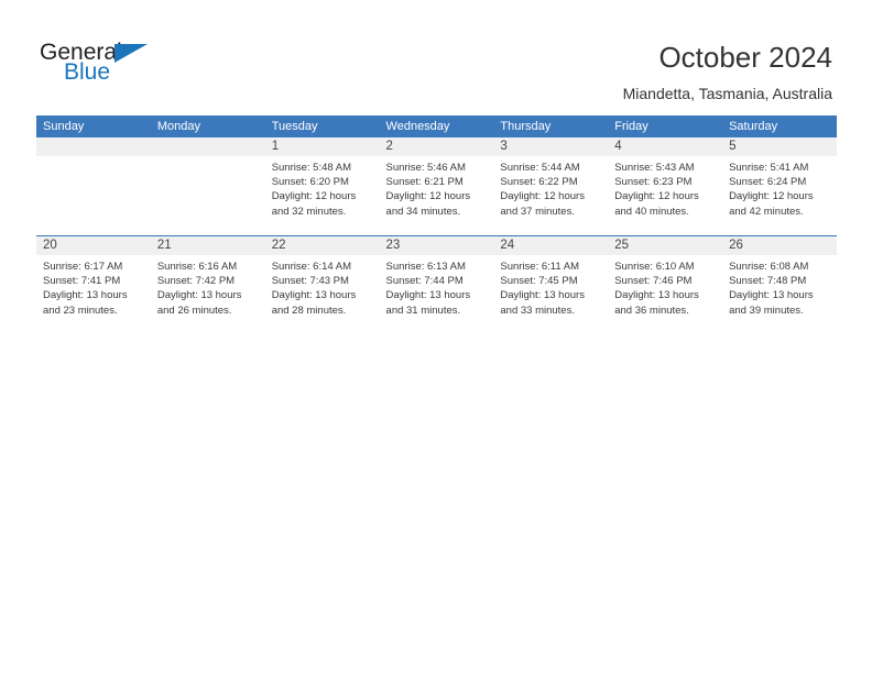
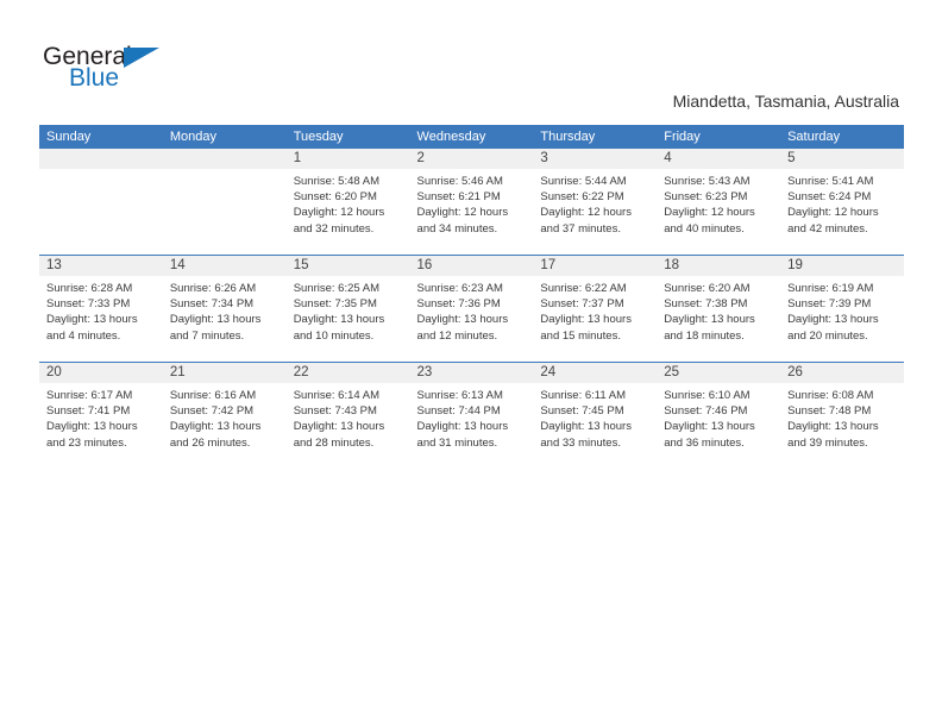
  General
  Blue
- October 2024
  Miandetta, Tasmania, Australia
  Sunday	Monday	Tuesday	Wednesday	Thursday	Friday	Saturday
  		1Sunrise: 5:48 AMSunset: 6:20 PMDaylight: 12 hoursand 32 minutes.	2Sunrise: 5:46 AMSunset: 6:21 PMDaylight: 12 hoursand 34 minutes.	3Sunrise: 5:44 AMSunset: 6:22 PMDaylight: 12 hoursand 37 minutes.	4Sunrise: 5:43 AMSunset: 6:23 PMDaylight: 12 hoursand 40 minutes.	5Sunrise: 5:41 AMSunset: 6:24 PMDaylight: 12 hoursand 42 minutes.
+ 13Sunrise: 6:28 AMSunset: 7:33 PMDaylight: 13 hoursand 4 minutes.	14Sunrise: 6:26 AMSunset: 7:34 PMDaylight: 13 hoursand 7 minutes.	15Sunrise: 6:25 AMSunset: 7:35 PMDaylight: 13 hoursand 10 minutes.	16Sunrise: 6:23 AMSunset: 7:36 PMDaylight: 13 hoursand 12 minutes.	17Sunrise: 6:22 AMSunset: 7:37 PMDaylight: 13 hoursand 15 minutes.	18Sunrise: 6:20 AMSunset: 7:38 PMDaylight: 13 hoursand 18 minutes.	19Sunrise: 6:19 AMSunset: 7:39 PMDaylight: 13 hoursand 20 minutes.
  20Sunrise: 6:17 AMSunset: 7:41 PMDaylight: 13 hoursand 23 minutes.	21Sunrise: 6:16 AMSunset: 7:42 PMDaylight: 13 hoursand 26 minutes.	22Sunrise: 6:14 AMSunset: 7:43 PMDaylight: 13 hoursand 28 minutes.	23Sunrise: 6:13 AMSunset: 7:44 PMDaylight: 13 hoursand 31 minutes.	24Sunrise: 6:11 AMSunset: 7:45 PMDaylight: 13 hoursand 33 minutes.	25Sunrise: 6:10 AMSunset: 7:46 PMDaylight: 13 hoursand 36 minutes.	26Sunrise: 6:08 AMSunset: 7:48 PMDaylight: 13 hoursand 39 minutes.
